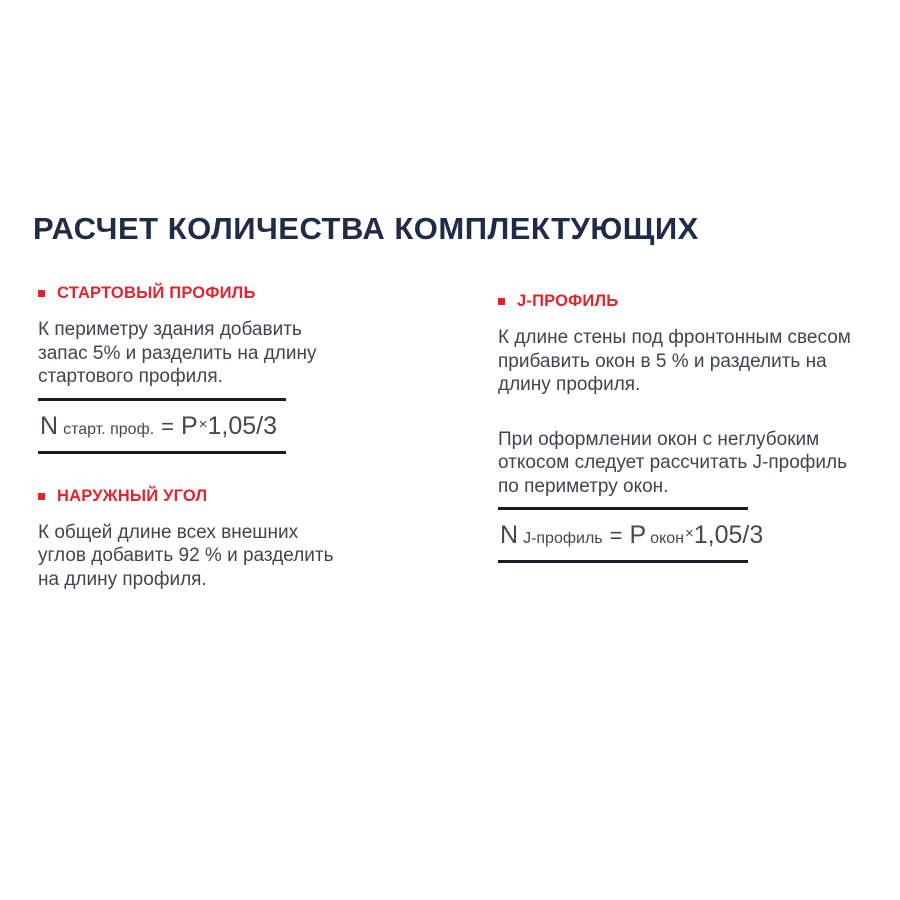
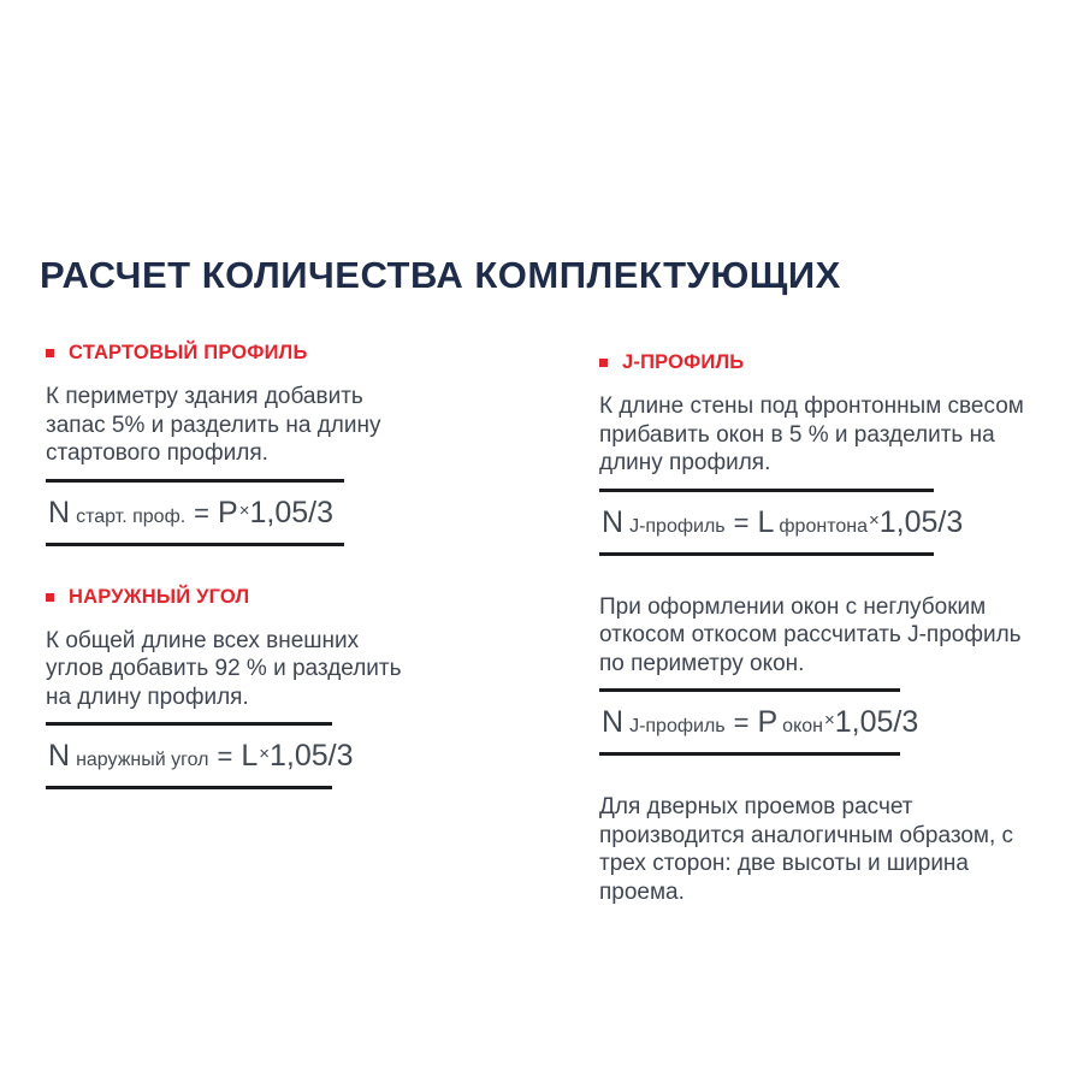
  РАСЧЕТ КОЛИЧЕСТВА КОМПЛЕКТУЮЩИХ
  СТАРТОВЫЙ ПРОФИЛЬ
  К периметру здания добавить запас 5% и разделить на длину стартового профиля.
  N старт. проф. = P×1,05/3
  НАРУЖНЫЙ УГОЛ
  К общей длине всех внешних углов добавить 92 % и разделить на длину профиля.
+ N наружный угол = L×1,05/3
  J-ПРОФИЛЬ
  К длине стены под фронтонным свесом прибавить окон в 5 % и разделить на длину профиля.
+ N J-профиль = L фронтона×1,05/3
- При оформлении окон с неглубоким откосом следует рассчитать J-профиль по периметру окон.
+ При оформлении окон с неглубоким откосом откосом рассчитать J-профиль по периметру окон.
  N J-профиль = P окон×1,05/3
+ Для дверных проемов расчет производится аналогичным образом, с трех сторон: две высоты и ширина проема.
